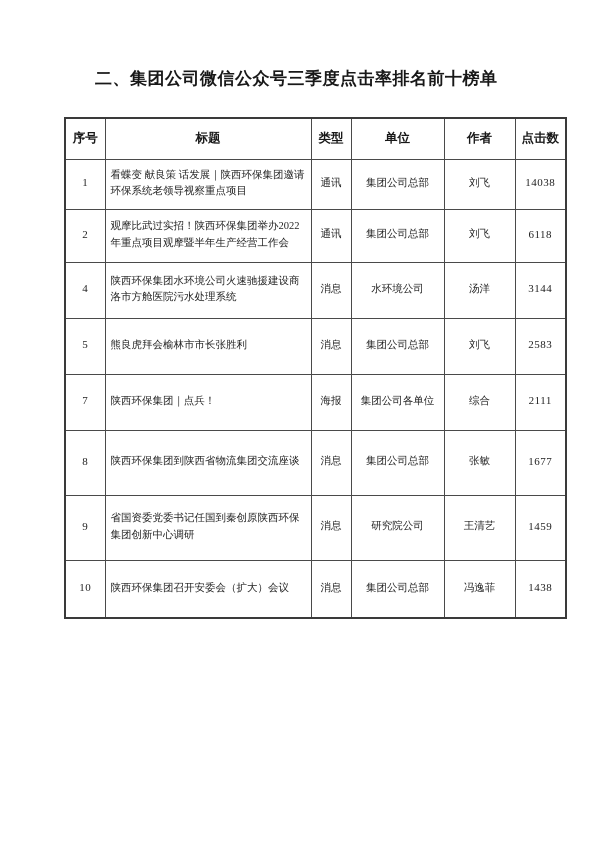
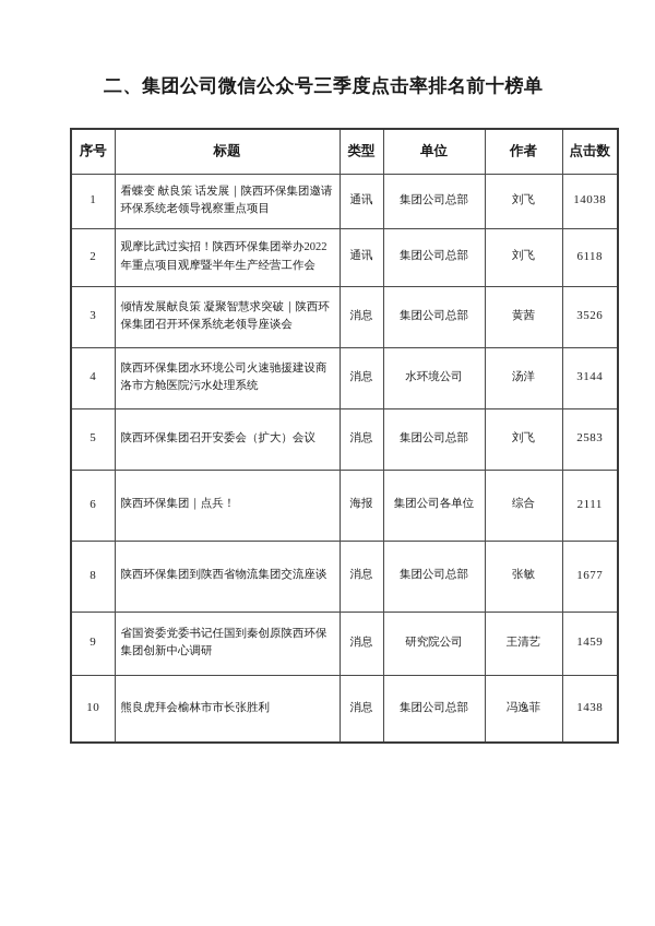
  二、集团公司微信公众号三季度点击率排名前十榜单
  序号	标题	类型	单位	作者	点击数
  1	看蝶变 献良策 话发展｜陕西环保集团邀请环保系统老领导视察重点项目	通讯	集团公司总部	刘飞	14038
  2	观摩比武过实招！陕西环保集团举办2022年重点项目观摩暨半年生产经营工作会	通讯	集团公司总部	刘飞	6118
+ 3	倾情发展献良策 凝聚智慧求突破｜陕西环保集团召开环保系统老领导座谈会	消息	集团公司总部	黄茜	3526
  4	陕西环保集团水环境公司火速驰援建设商洛市方舱医院污水处理系统	消息	水环境公司	汤洋	3144
- 5	熊良虎拜会榆林市市长张胜利	消息	集团公司总部	刘飞	2583
+ 5	陕西环保集团召开安委会（扩大）会议	消息	集团公司总部	刘飞	2583
- 7	陕西环保集团｜点兵！	海报	集团公司各单位	综合	2111
+ 6	陕西环保集团｜点兵！	海报	集团公司各单位	综合	2111
  8	陕西环保集团到陕西省物流集团交流座谈	消息	集团公司总部	张敏	1677
  9	省国资委党委书记任国到秦创原陕西环保集团创新中心调研	消息	研究院公司	王清艺	1459
- 10	陕西环保集团召开安委会（扩大）会议	消息	集团公司总部	冯逸菲	1438
+ 10	熊良虎拜会榆林市市长张胜利	消息	集团公司总部	冯逸菲	1438
